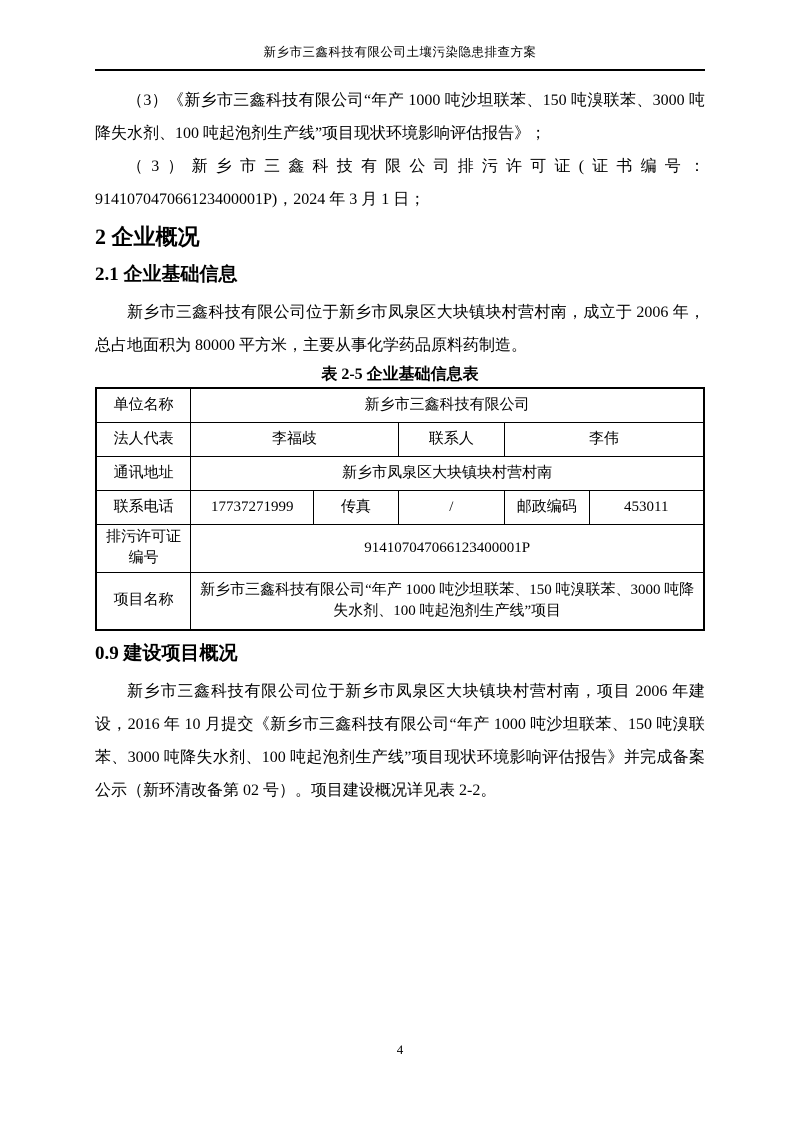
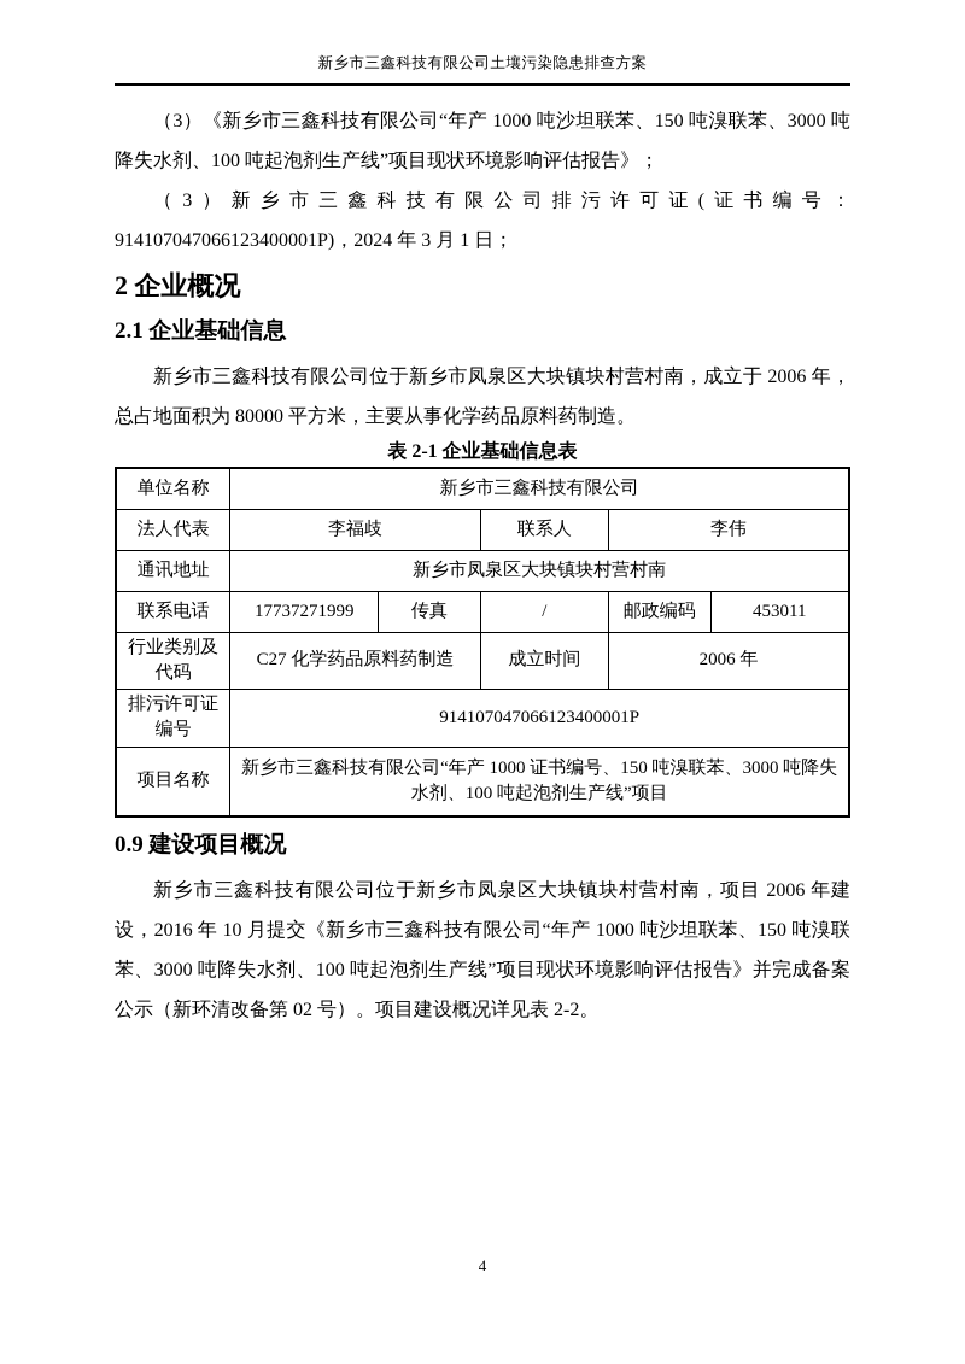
  新乡市三鑫科技有限公司土壤污染隐患排查方案
  （3）《新乡市三鑫科技有限公司“年产 1000 吨沙坦联苯、150 吨溴联苯、3000 吨降失水剂、100 吨起泡剂生产线”项目现状环境影响评估报告》；
  （3）新乡市三鑫科技有限公司排污许可证(证书编号：914107047066123400001P)，2024 年 3 月 1 日；
  2 企业概况
  2.1 企业基础信息
  新乡市三鑫科技有限公司位于新乡市凤泉区大块镇块村营村南，成立于 2006 年，总占地面积为 80000 平方米，主要从事化学药品原料药制造。
- 表 2-5 企业基础信息表
+ 表 2-1 企业基础信息表
  单位名称	新乡市三鑫科技有限公司
  法人代表	李福歧	联系人	李伟
  通讯地址	新乡市凤泉区大块镇块村营村南
  联系电话	17737271999	传真	/	邮政编码	453011
+ 行业类别及代码	C27 化学药品原料药制造	成立时间	2006 年
  排污许可证编号	914107047066123400001P
- 项目名称	新乡市三鑫科技有限公司“年产 1000 吨沙坦联苯、150 吨溴联苯、3000 吨降失水剂、100 吨起泡剂生产线”项目
+ 项目名称	新乡市三鑫科技有限公司“年产 1000 证书编号、150 吨溴联苯、3000 吨降失水剂、100 吨起泡剂生产线”项目
  0.9 建设项目概况
  新乡市三鑫科技有限公司位于新乡市凤泉区大块镇块村营村南，项目 2006 年建设，2016 年 10 月提交《新乡市三鑫科技有限公司“年产 1000 吨沙坦联苯、150 吨溴联苯、3000 吨降失水剂、100 吨起泡剂生产线”项目现状环境影响评估报告》并完成备案公示（新环清改备第 02 号）。项目建设概况详见表 2-2。
  4
